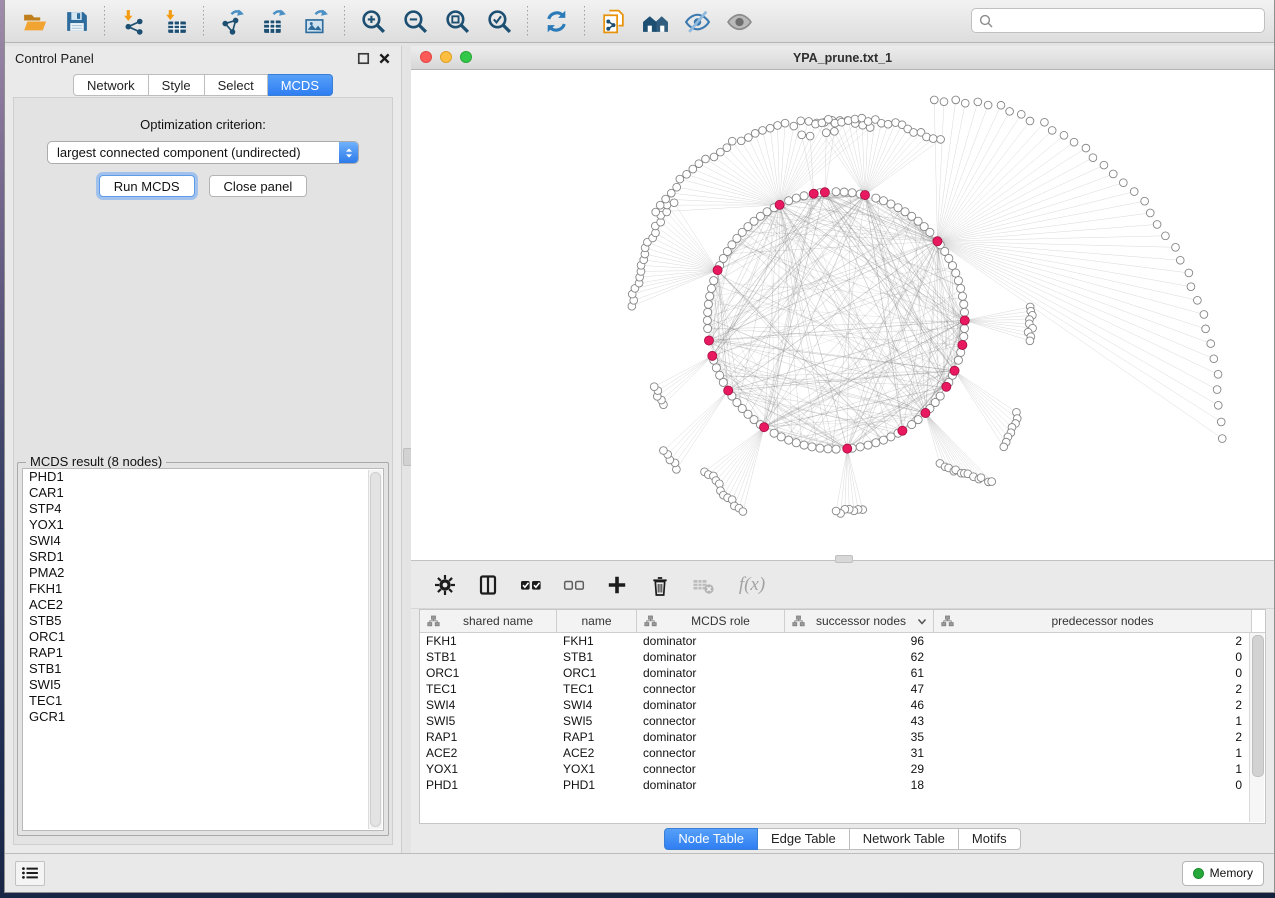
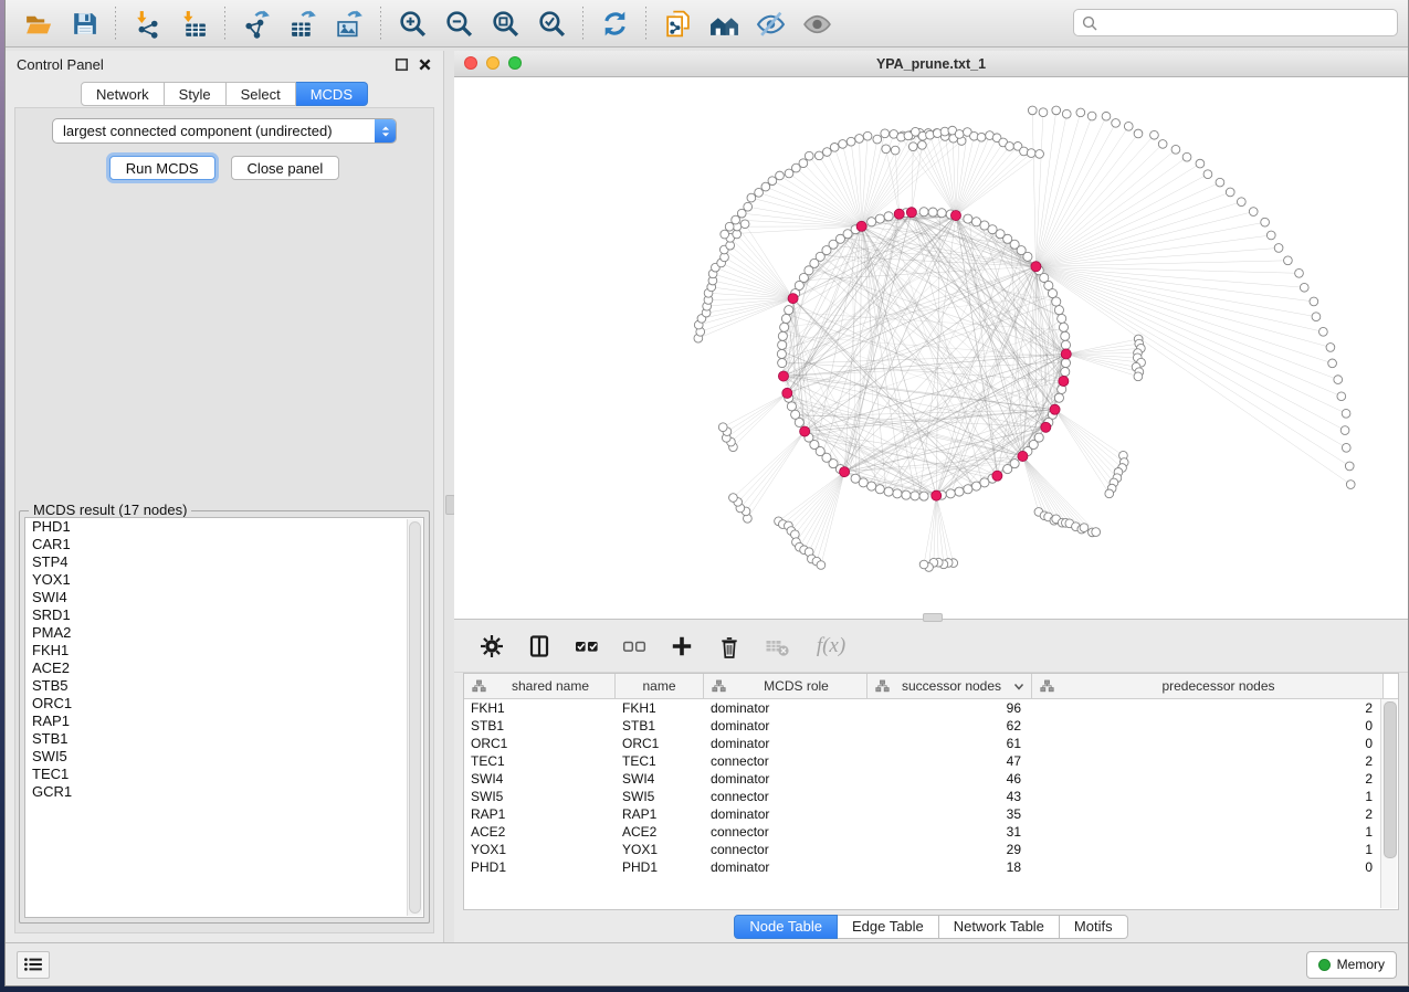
  Control Panel
  Network
  Style
  Select
  MCDS
- Optimization criterion:
  largest connected component (undirected)
  Run MCDS
  Close panel
- MCDS result (8 nodes)
+ MCDS result (17 nodes)
  PHD1
  CAR1
  STP4
  YOX1
  SWI4
  SRD1
  PMA2
  FKH1
  ACE2
  STB5
  ORC1
  RAP1
  STB1
  SWI5
  TEC1
  GCR1
  YPA_prune.txt_1
  f(x)
  shared name
  name
  MCDS role
  successor nodes
  predecessor nodes
  FKH1
  FKH1
  dominator
  96
  2
  STB1
  STB1
  dominator
  62
  0
  ORC1
  ORC1
  dominator
  61
  0
  TEC1
  TEC1
  connector
  47
  2
  SWI4
  SWI4
  dominator
  46
  2
  SWI5
  SWI5
  connector
  43
  1
  RAP1
  RAP1
  dominator
  35
  2
  ACE2
  ACE2
  connector
  31
  1
  YOX1
  YOX1
  connector
  29
  1
  PHD1
  PHD1
  dominator
  18
  0
  Node Table
  Edge Table
  Network Table
  Motifs
  Memory
